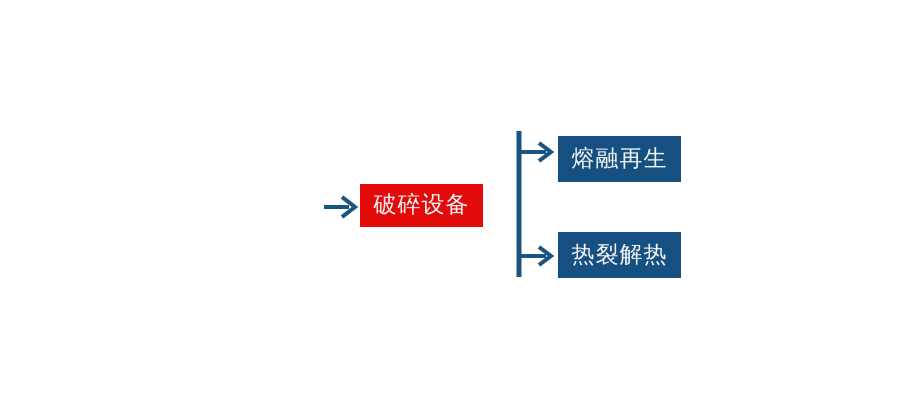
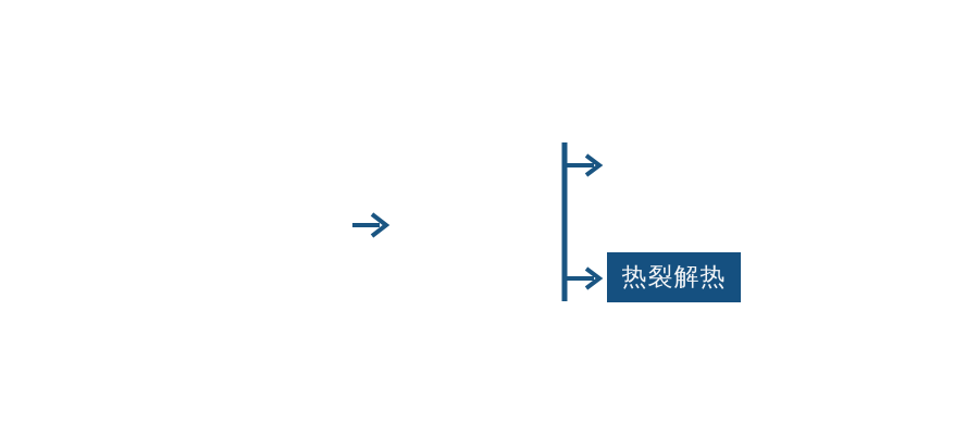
- 破碎设备
- 熔融再生
  热裂解热
